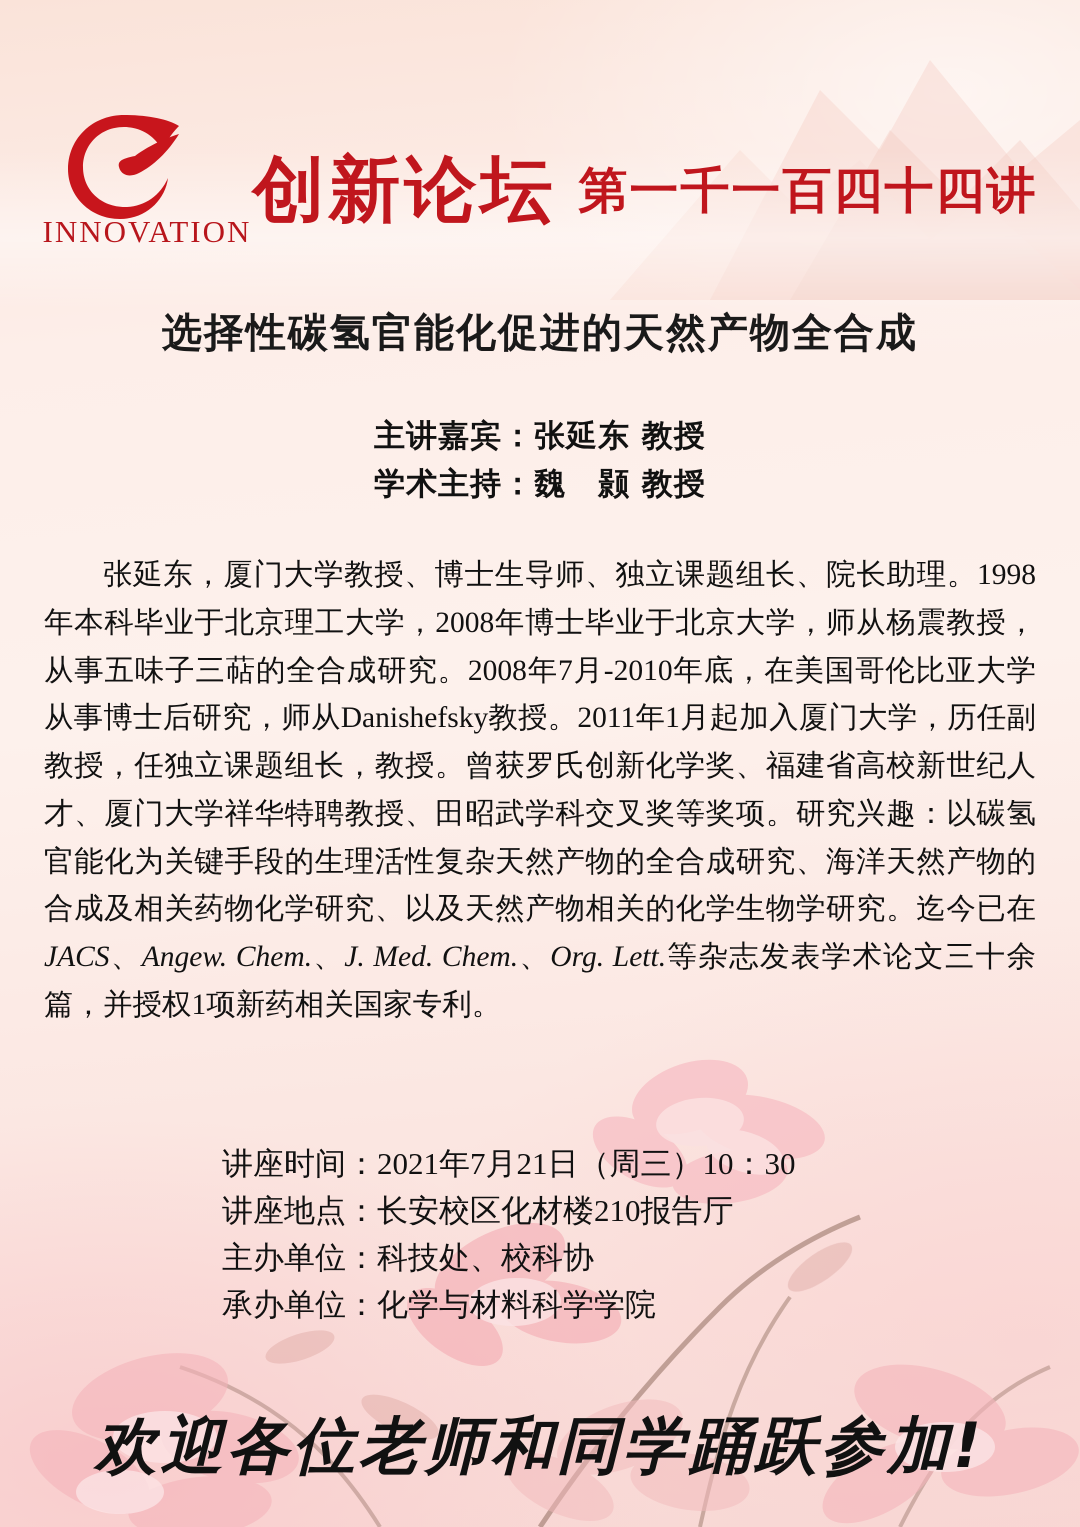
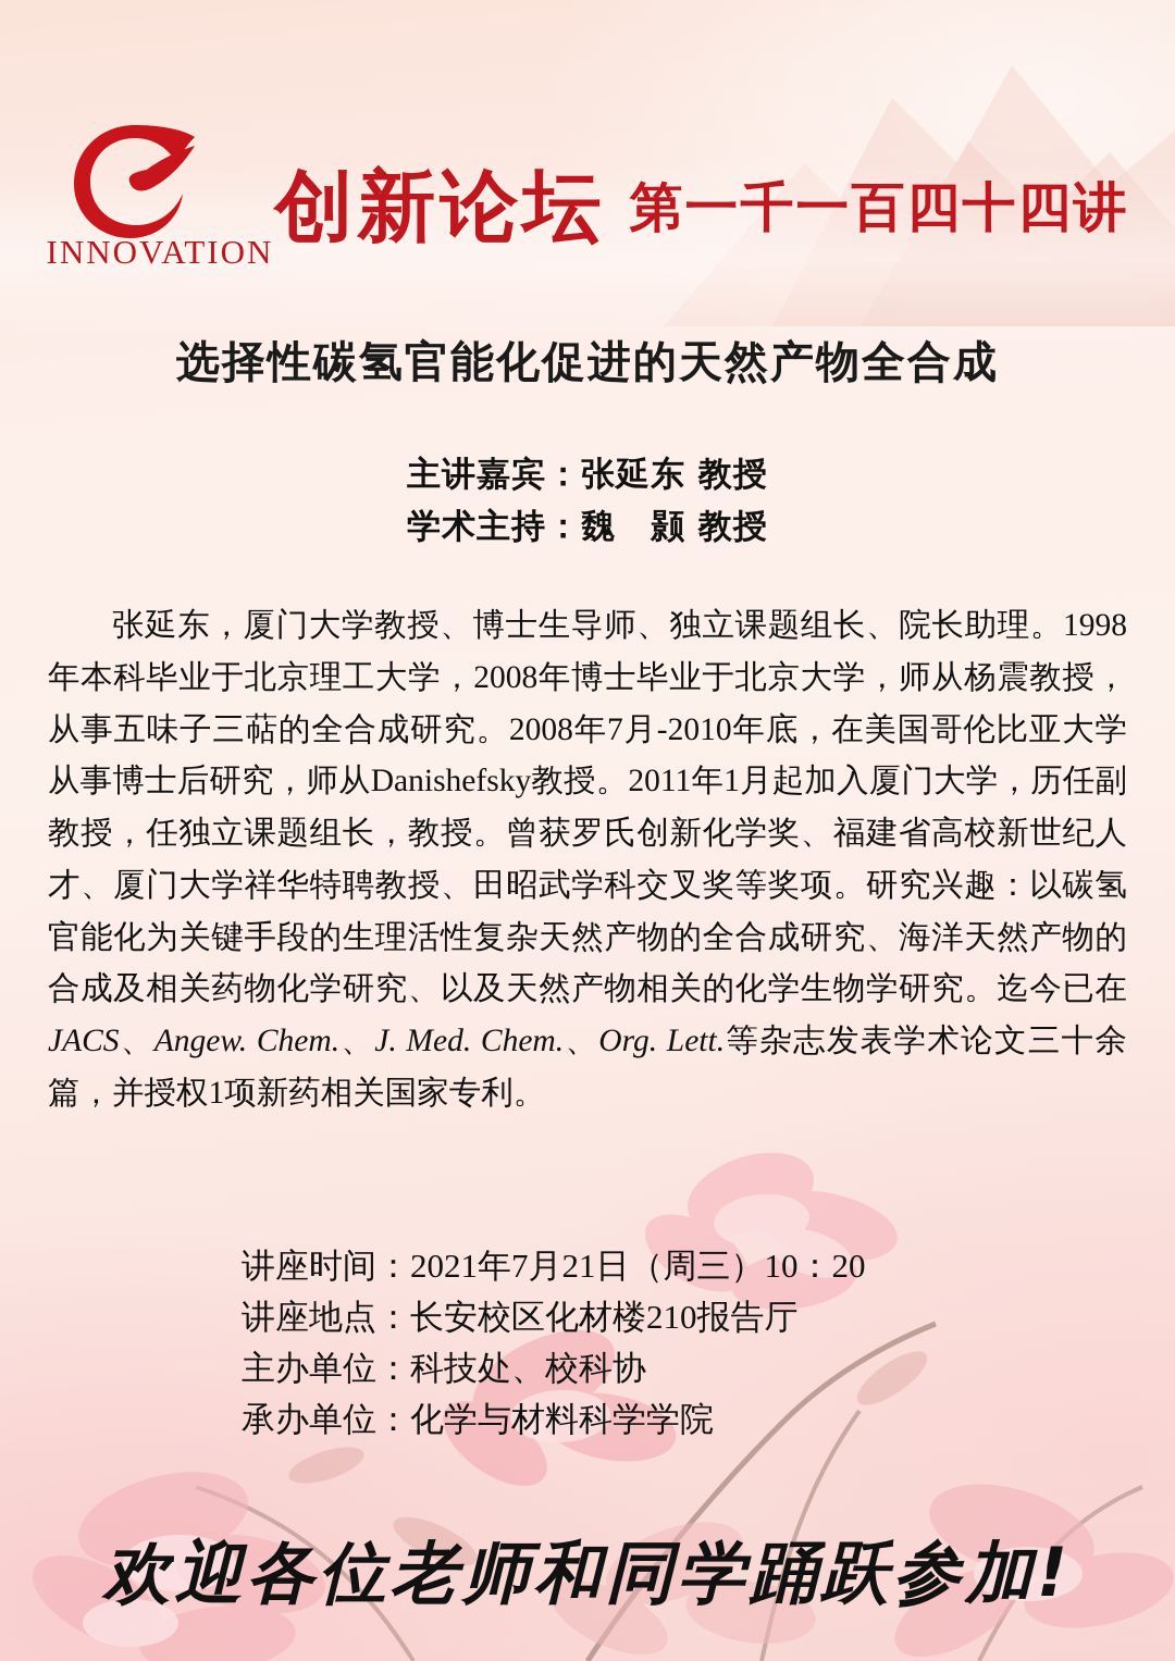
  INNOVATION
  创新论坛
  第一千一百四十四讲
  选择性碳氢官能化促进的天然产物全合成
  主讲嘉宾：张延东 教授
  学术主持：魏 颢 教授
  张延东，厦门大学教授、博士生导师、独立课题组长、院长助理。1998年本科毕业于北京理工大学，2008年博士毕业于北京大学，师从杨震教授，从事五味子三萜的全合成研究。2008年7月-2010年底，在美国哥伦比亚大学从事博士后研究，师从Danishefsky教授。2011年1月起加入厦门大学，历任副教授，任独立课题组长，教授。曾获罗氏创新化学奖、福建省高校新世纪人才、厦门大学祥华特聘教授、田昭武学科交叉奖等奖项。研究兴趣：以碳氢官能化为关键手段的生理活性复杂天然产物的全合成研究、海洋天然产物的合成及相关药物化学研究、以及天然产物相关的化学生物学研究。迄今已在JACS、Angew. Chem.、J. Med. Chem.、Org. Lett.等杂志发表学术论文三十余篇，并授权1项新药相关国家专利。
- 讲座时间：2021年7月21日（周三）10：30
+ 讲座时间：2021年7月21日（周三）10：20
  讲座地点：长安校区化材楼210报告厅
  主办单位：科技处、校科协
  承办单位：化学与材料科学学院
  欢迎各位老师和同学踊跃参加!
